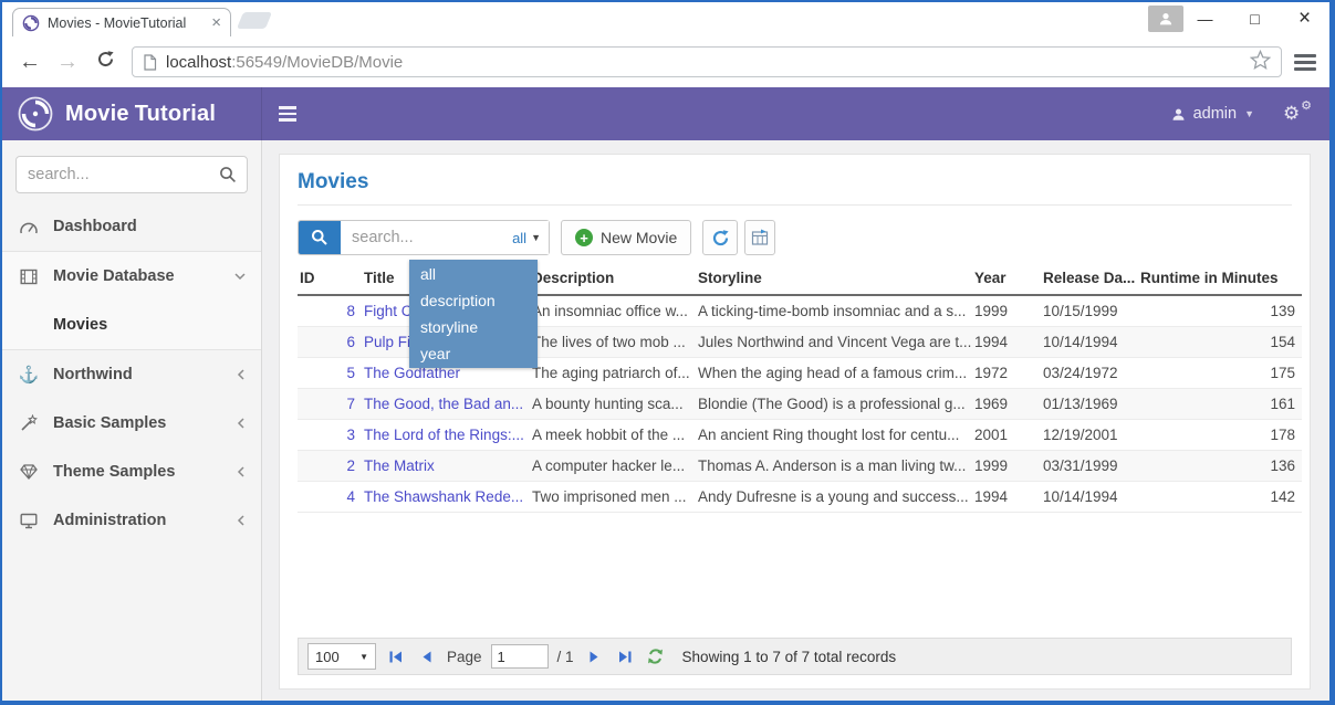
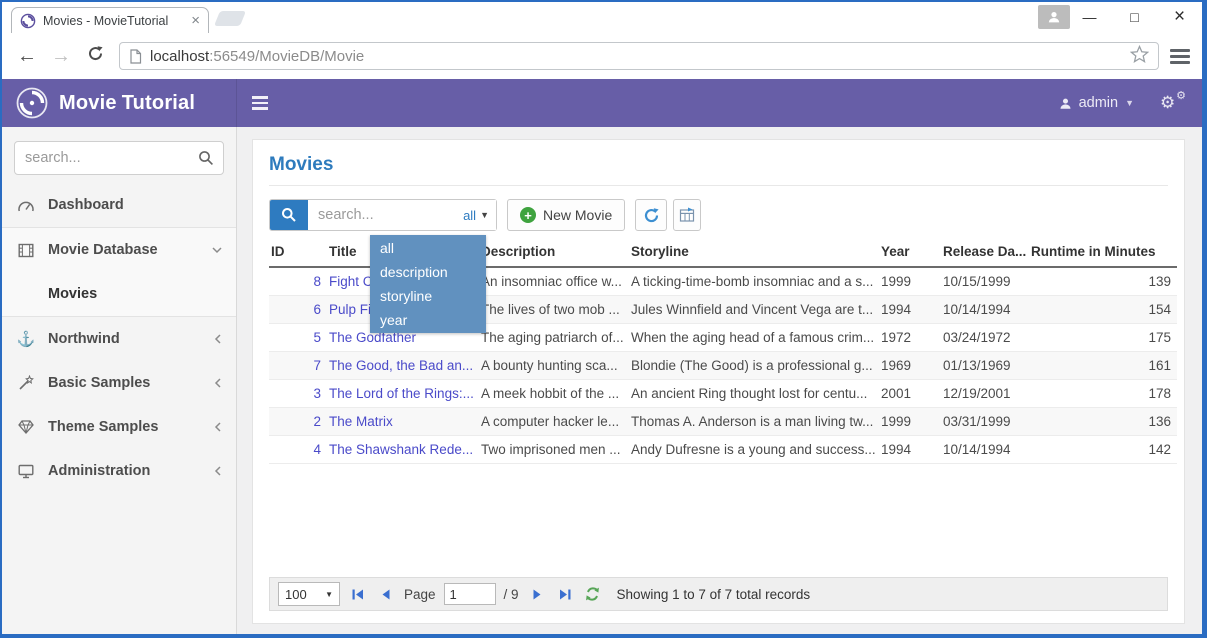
  Movies - MovieTutorial
  ×
  —
  □
  ×
  ←
  →
  localhost:56549/MovieDB/Movie
  Movie
  Tutorial
  admin
  ▼
  ⚙
  ⚙
  search...
  Dashboard
  Movie Database
  Movies
  ⚓
  Northwind
  Basic Samples
  Theme Samples
  Administration
  Movies
  search...
  all
  ▼
  all
  description
  storyline
  year
  +
  New Movie
  ID	Title	escription	Storyline	Year	Release Da...	Runtime in Minutes
  8	Fight C	n insomniac office w...	A ticking-time-bomb insomniac and a s...	1999	10/15/1999	139
- 6	Pulp F	he lives of two mob ...	Jules Northwind and Vincent Vega are t...	1994	10/14/1994	154
+ 6	Pulp F	he lives of two mob ...	Jules Winnfield and Vincent Vega are t...	1994	10/14/1994	154
  5	The Godfather	The aging patriarch of...	When the aging head of a famous crim...	1972	03/24/1972	175
  7	The Good, the Bad an...	A bounty hunting sca...	Blondie (The Good) is a professional g...	1969	01/13/1969	161
  3	The Lord of the Rings:...	A meek hobbit of the ...	An ancient Ring thought lost for centu...	2001	12/19/2001	178
  2	The Matrix	A computer hacker le...	Thomas A. Anderson is a man living tw...	1999	03/31/1999	136
  4	The Shawshank Rede...	Two imprisoned men ...	Andy Dufresne is a young and success...	1994	10/14/1994	142
  100
  ▼
  Page
  1
- / 1
+ / 9
  Showing 1 to 7 of 7 total records
